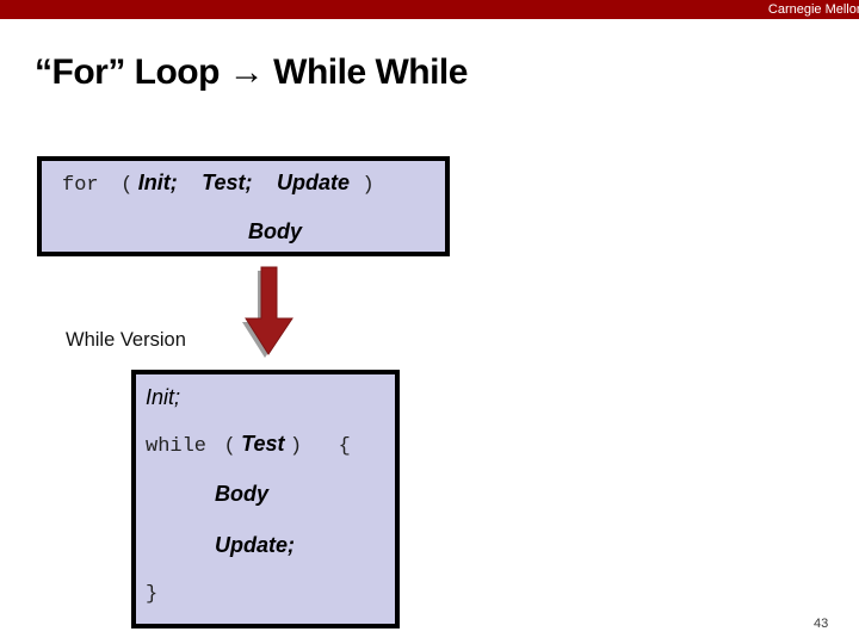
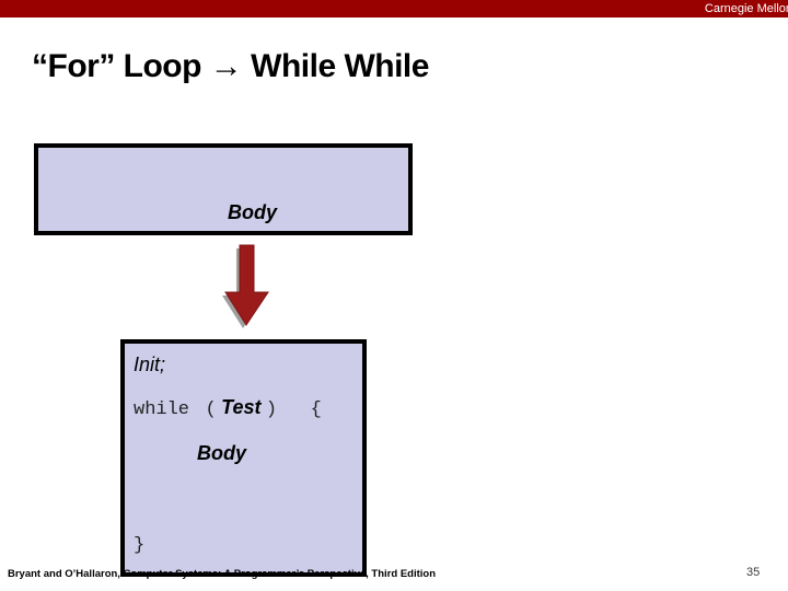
  Carnegie Mello
  “For” Loop → While While
- for ( Init; Test; Update )
  Body
- While Version
  Init;
  while ( Test ) {
  Body
- Update;
  }
+ Bryant and O’Hallaron, Computer Systems: A Programmer’s Perspective, Third Edition
- 43
+ 35
